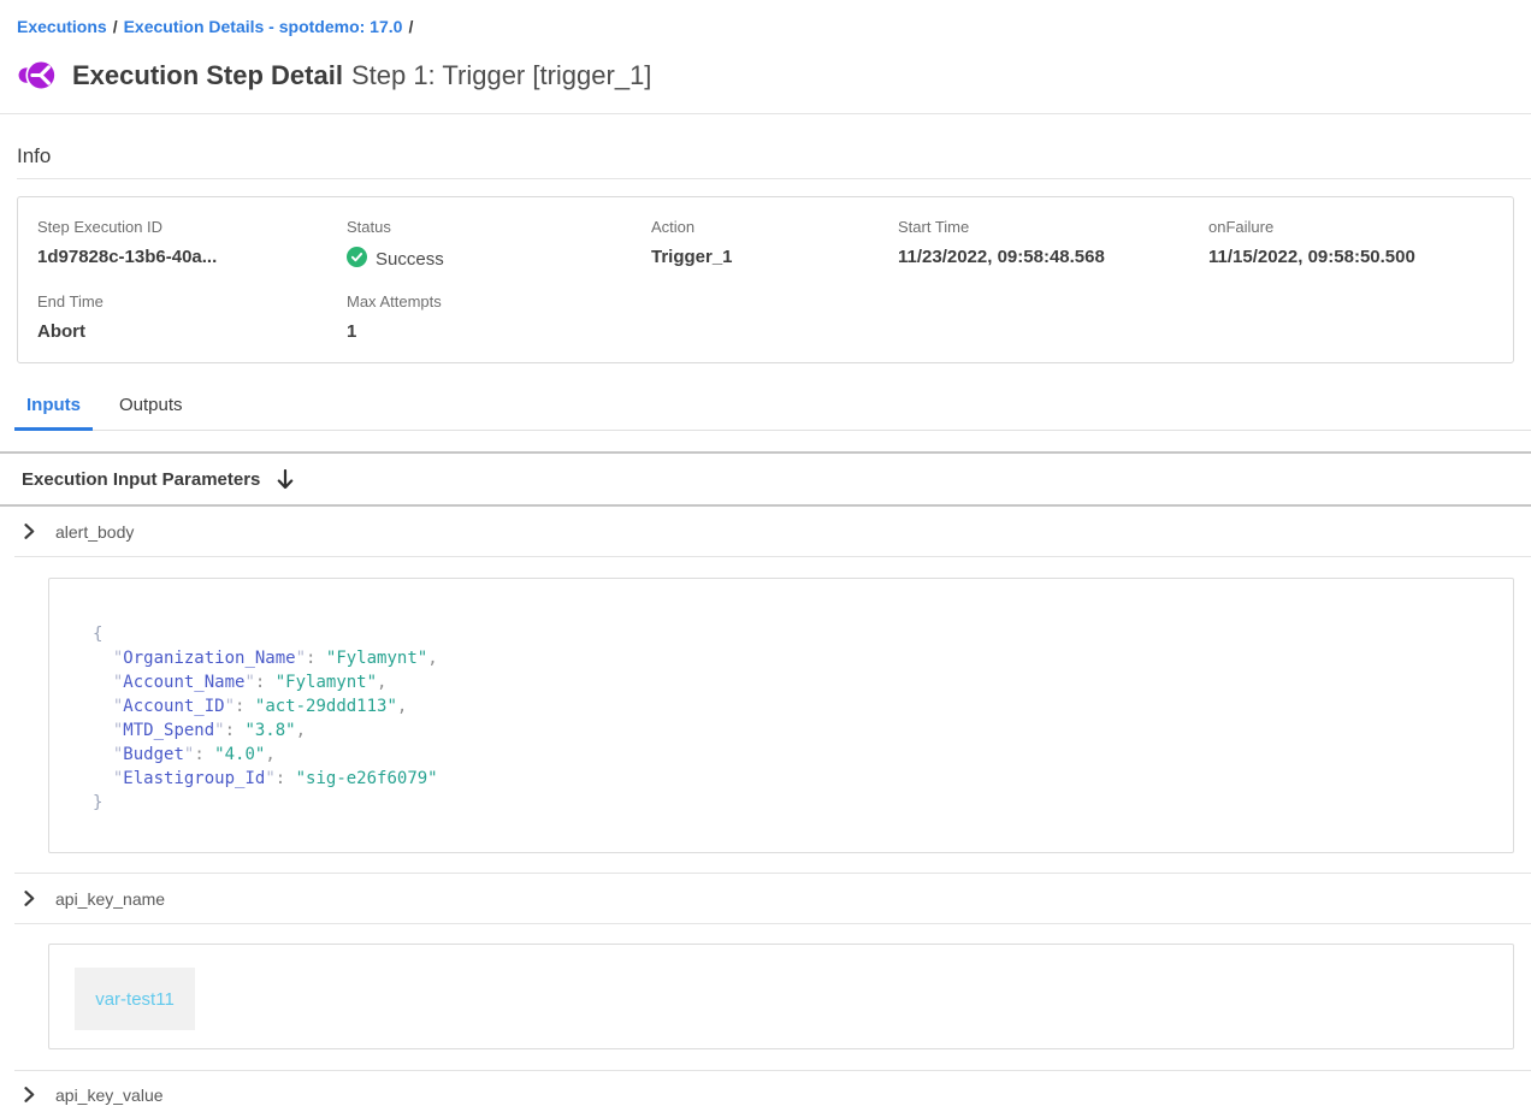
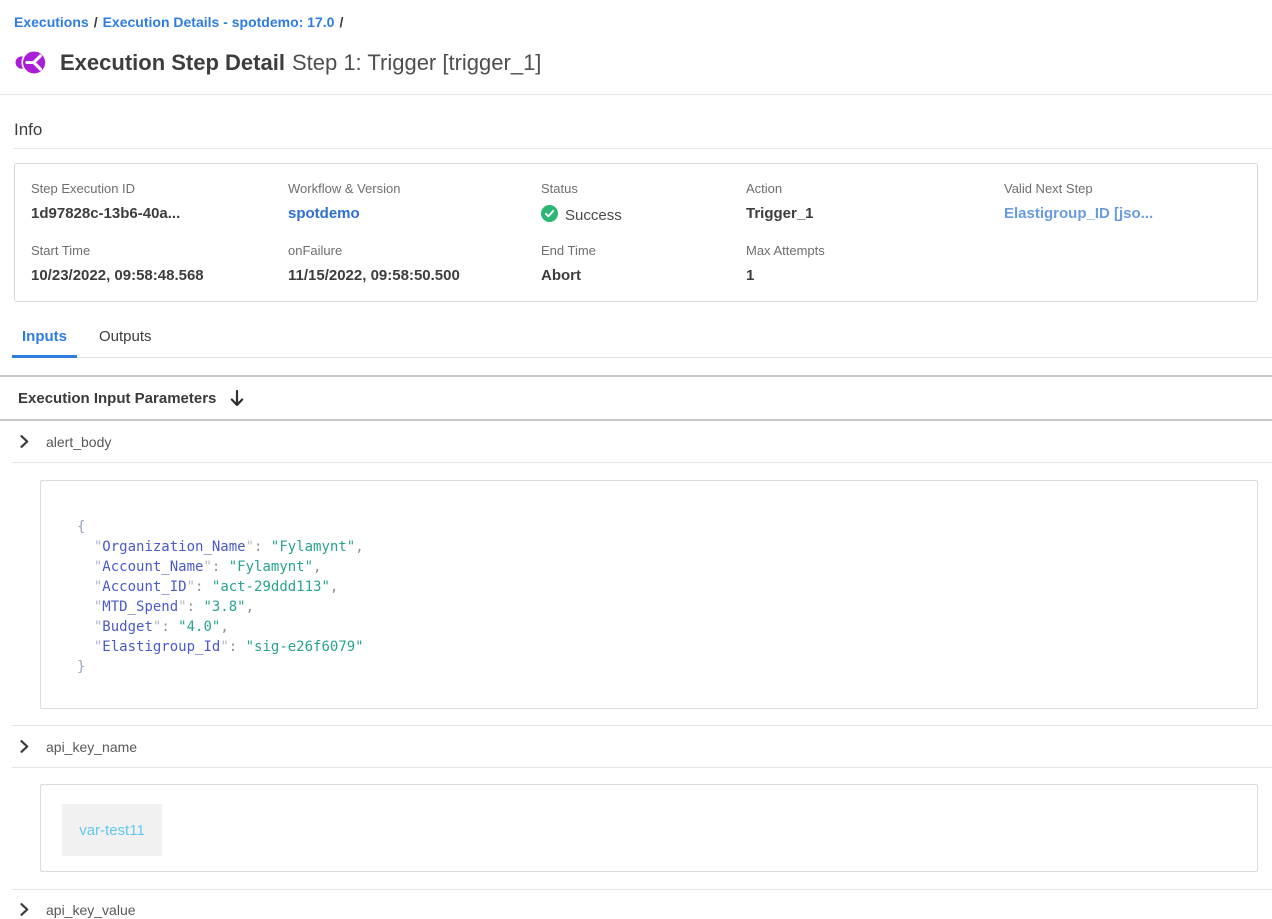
  Executions / Execution Details - spotdemo: 17.0 /
  Execution Step Detail Step 1: Trigger [trigger_1]
  Info
  Step Execution ID
  1d97828c-13b6-40a...
+ Workflow & Version
+ spotdemo
  Status
  Success
  Action
  Trigger_1
+ Valid Next Step
+ Elastigroup_ID [jso...
  Start Time
- 11/23/2022, 09:58:48.568
+ 10/23/2022, 09:58:48.568
  onFailure
  11/15/2022, 09:58:50.500
  End Time
  Abort
  Max Attempts
  1
  Inputs
  Outputs
  Execution Input Parameters
  alert_body
  { "Organization_Name": "Fylamynt", "Account_Name": "Fylamynt", "Account_ID": "act-29ddd113", "MTD_Spend": "3.8", "Budget": "4.0", "Elastigroup_Id": "sig-e26f6079" }
  api_key_name
  var-test11
  api_key_value
